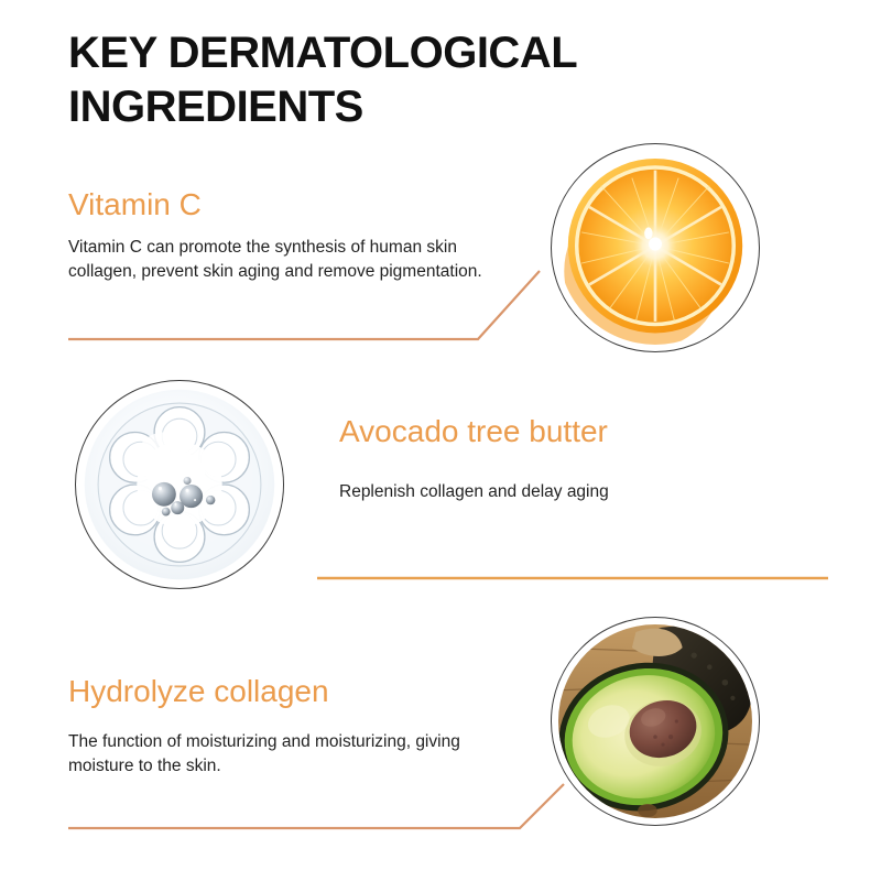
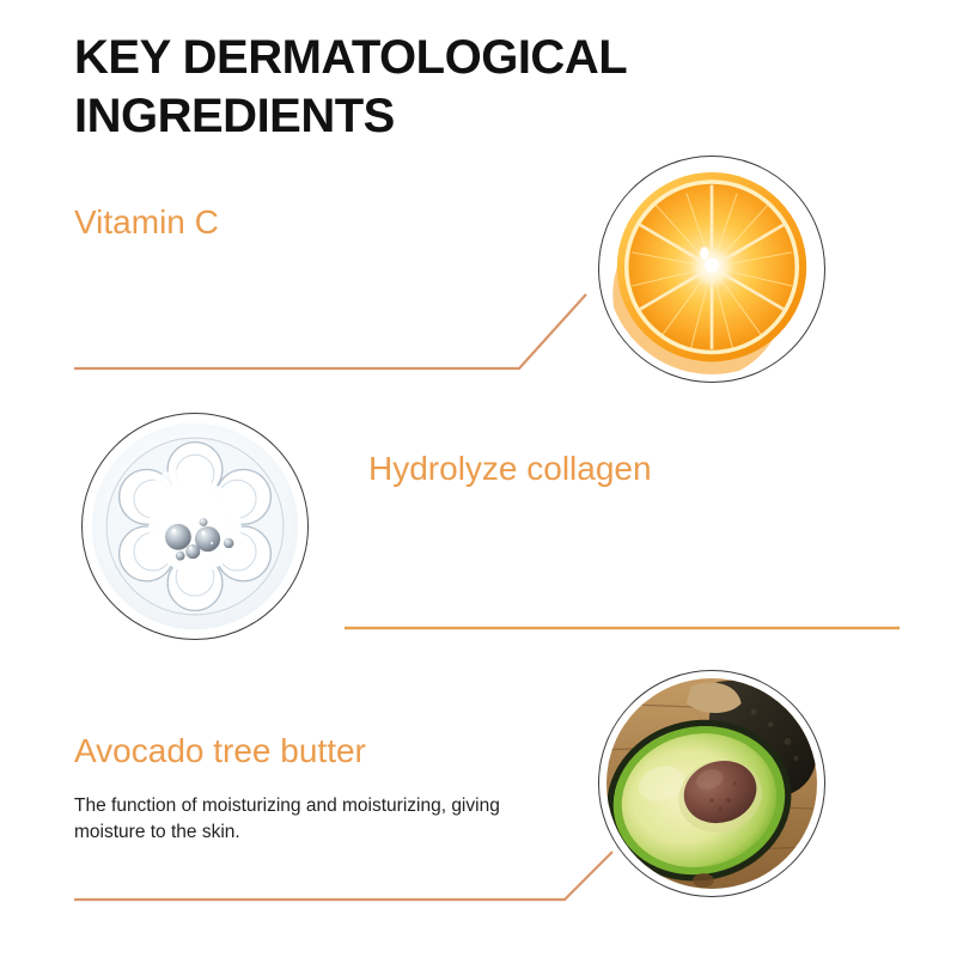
  KEY DERMATOLOGICAL INGREDIENTS
  Vitamin C
- Vitamin C can promote the synthesis of human skin collagen, prevent skin aging and remove pigmentation.
- Avocado tree butter
+ Hydrolyze collagen
- Replenish collagen and delay aging
- Hydrolyze collagen
+ Avocado tree butter
  The function of moisturizing and moisturizing, giving moisture to the skin.
